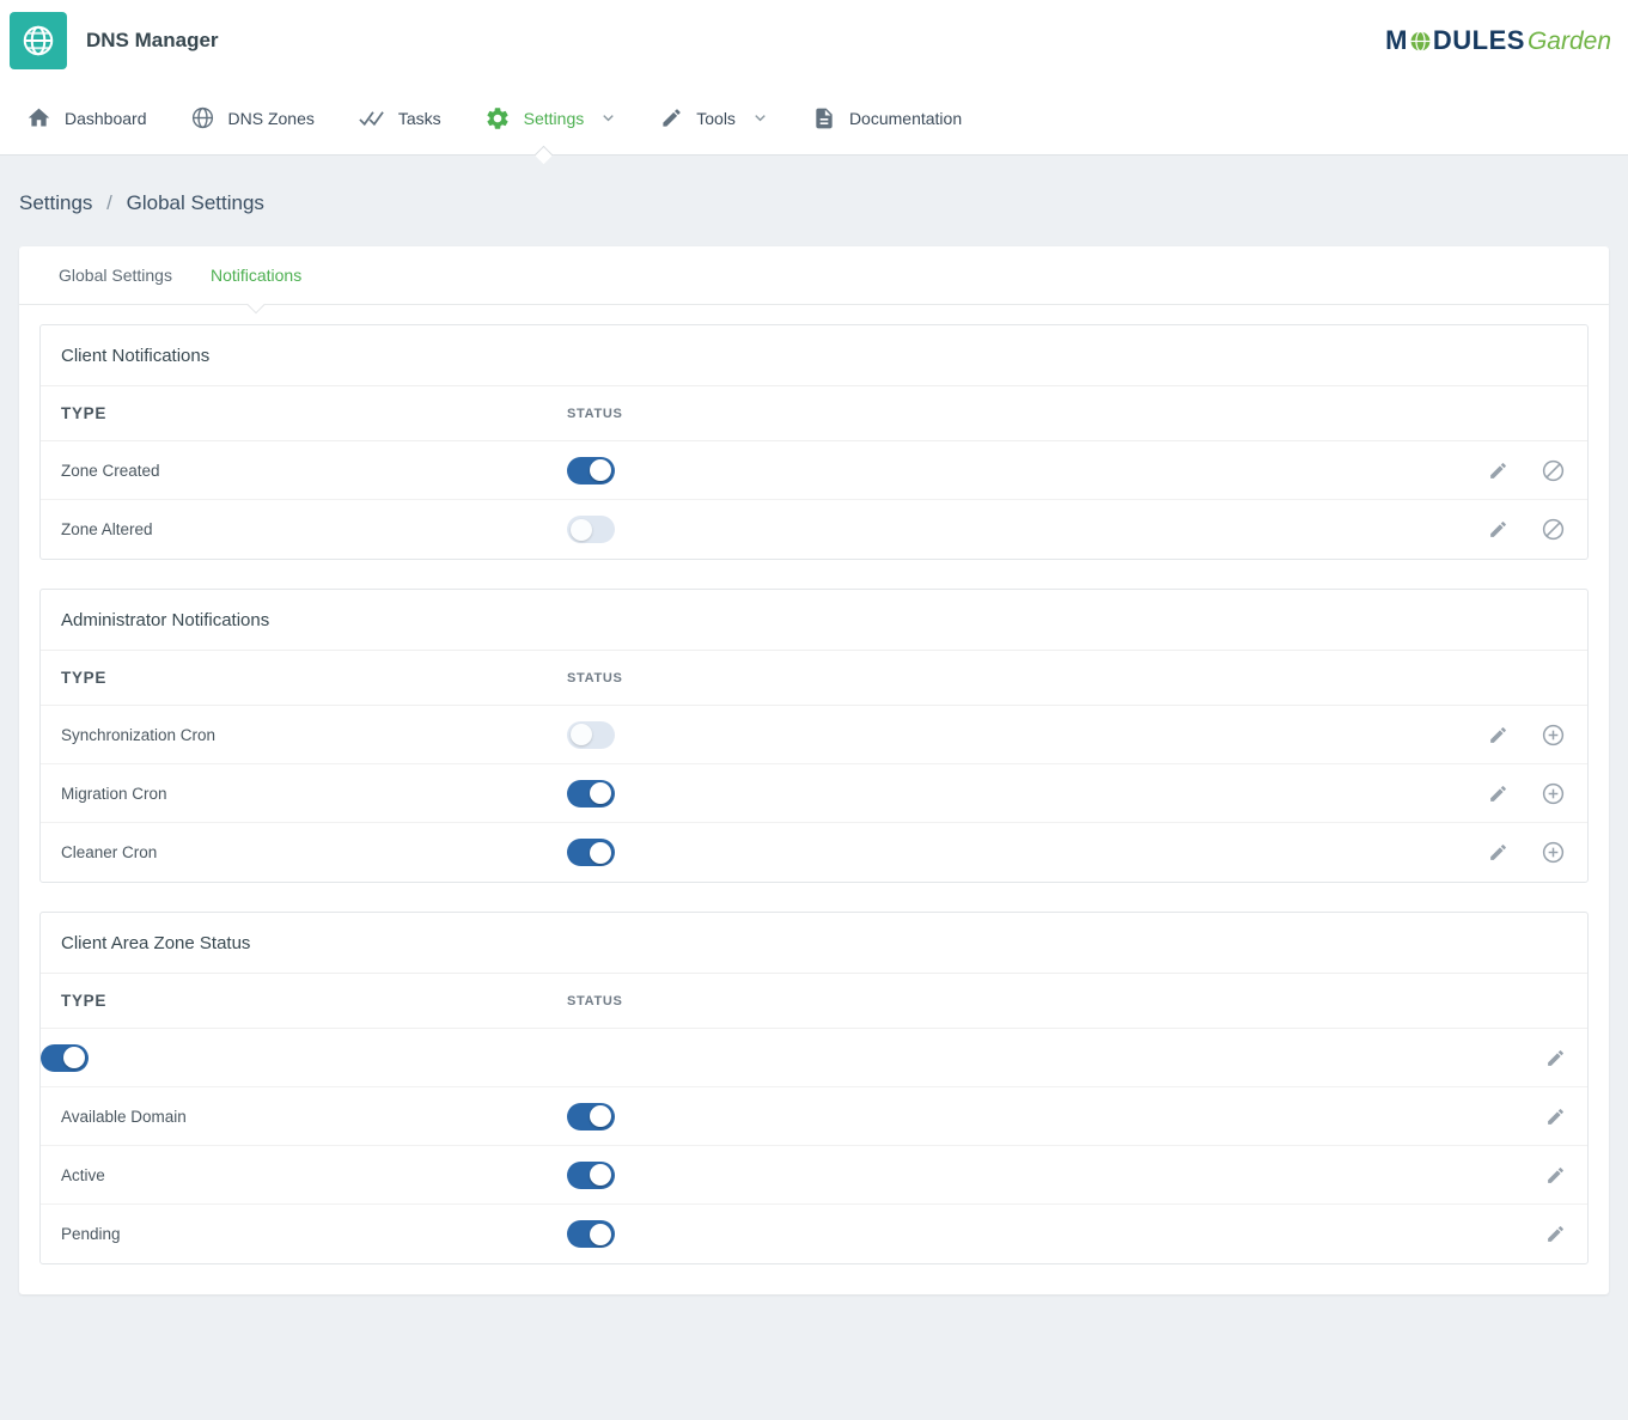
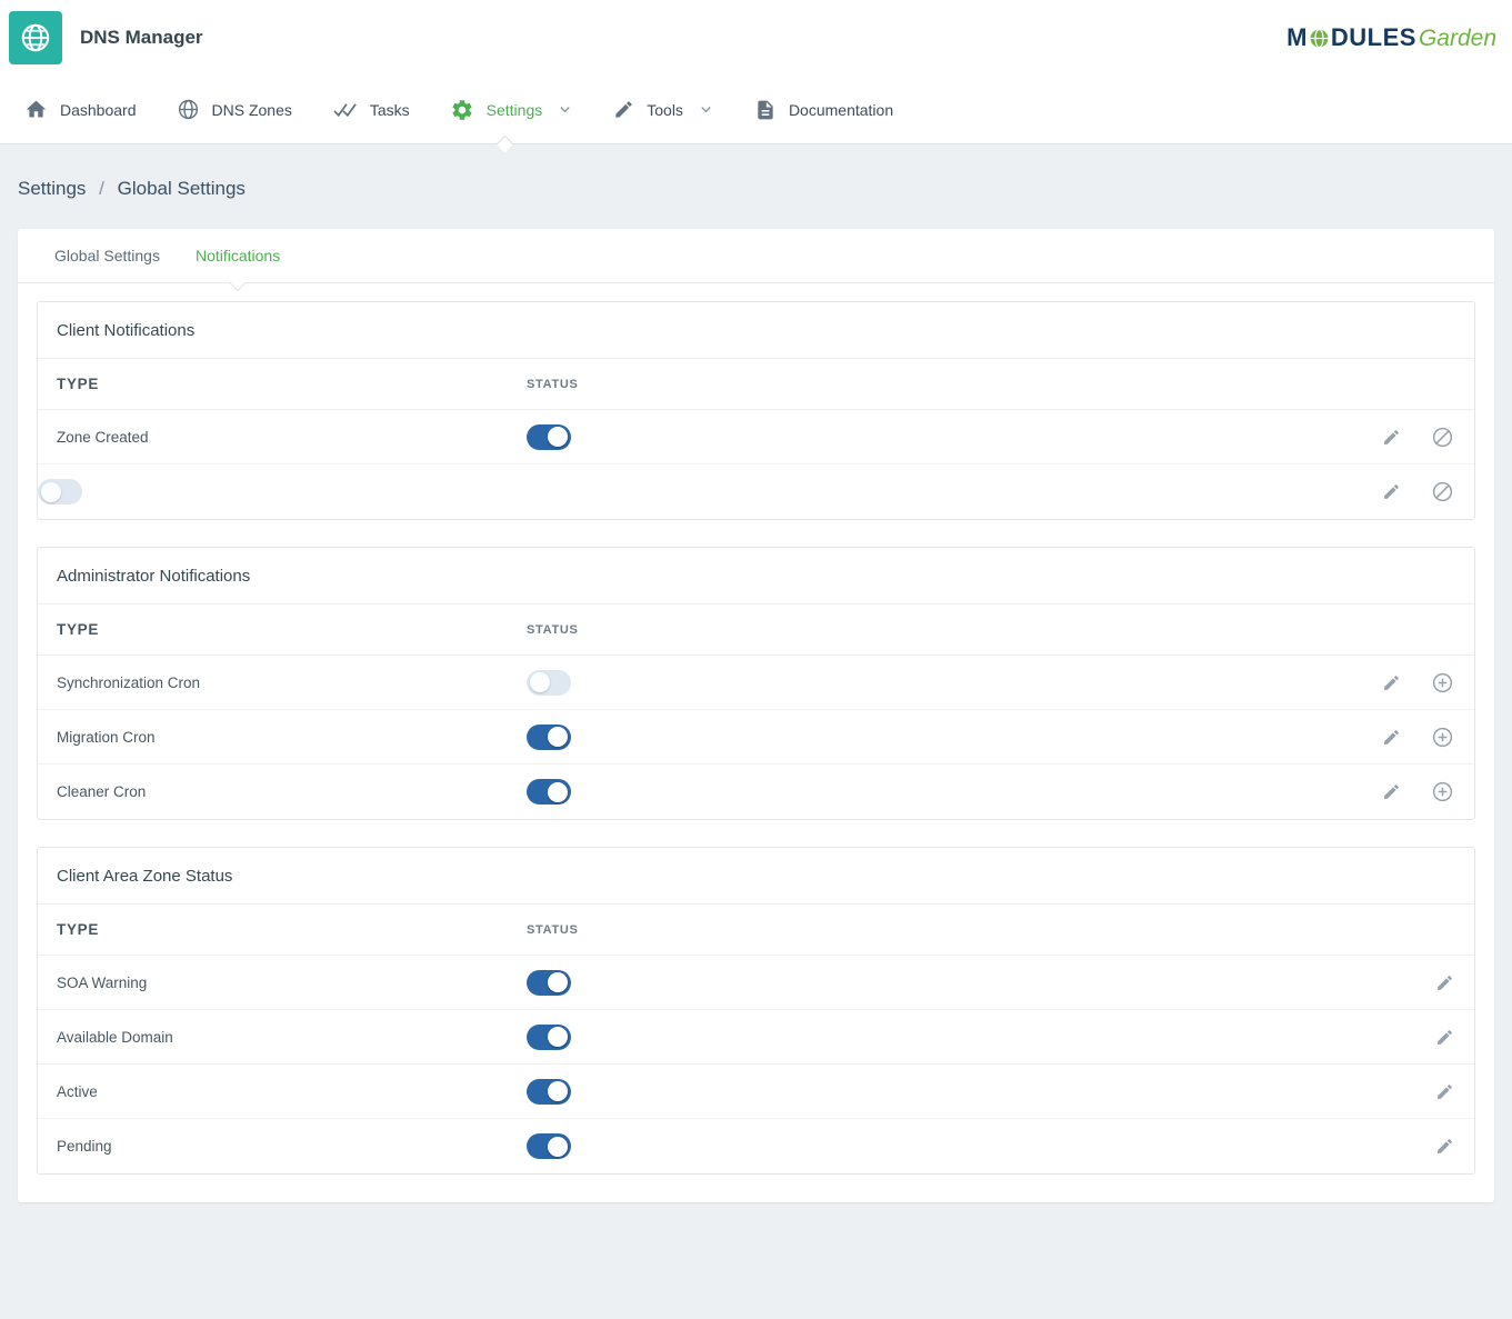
  DNS Manager
  M
  DULES
  Garden
  Dashboard
  DNS Zones
  Tasks
  Settings
  Tools
  Documentation
  Settings / Global Settings
  Global Settings
  Notifications
  Client Notifications
  TYPE
  STATUS
  Zone Created
- Zone Altered
  Administrator Notifications
  TYPE
  STATUS
  Synchronization Cron
  Migration Cron
  Cleaner Cron
  Client Area Zone Status
  TYPE
  STATUS
+ SOA Warning
  Available Domain
  Active
  Pending
